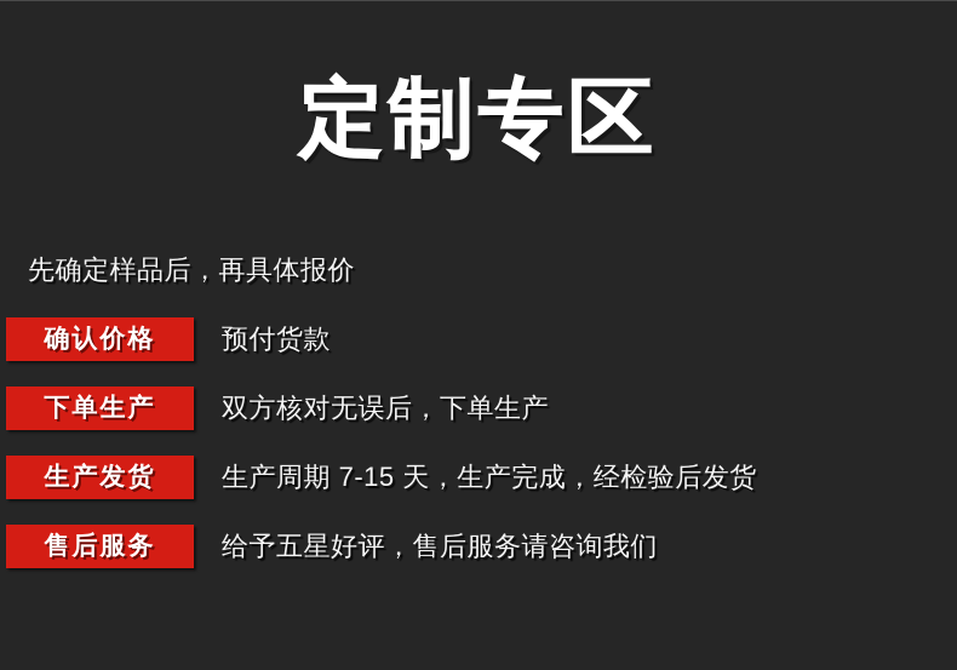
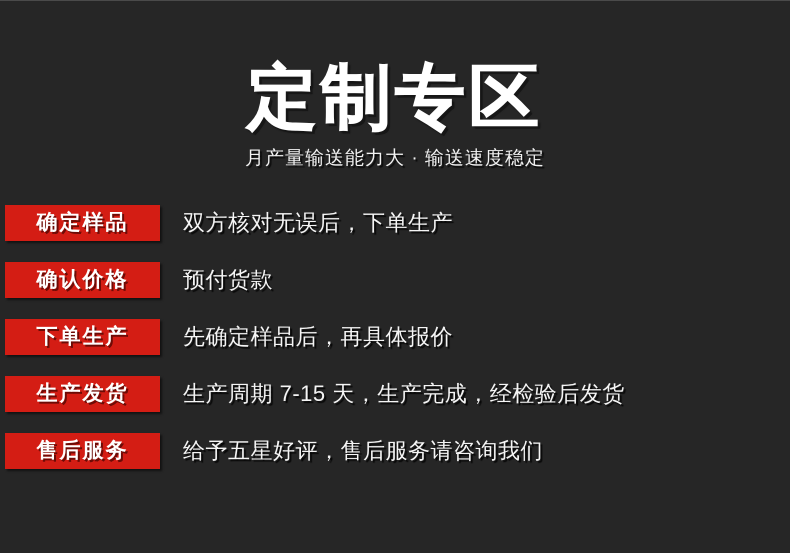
  定制专区
+ 月产量输送能力大 · 输送速度稳定
+ 确定样品
- 先确定样品后，再具体报价
+ 双方核对无误后，下单生产
  确认价格
  预付货款
  下单生产
- 双方核对无误后，下单生产
+ 先确定样品后，再具体报价
  生产发货
  生产周期 7-15 天，生产完成，经检验后发货
  售后服务
  给予五星好评，售后服务请咨询我们
